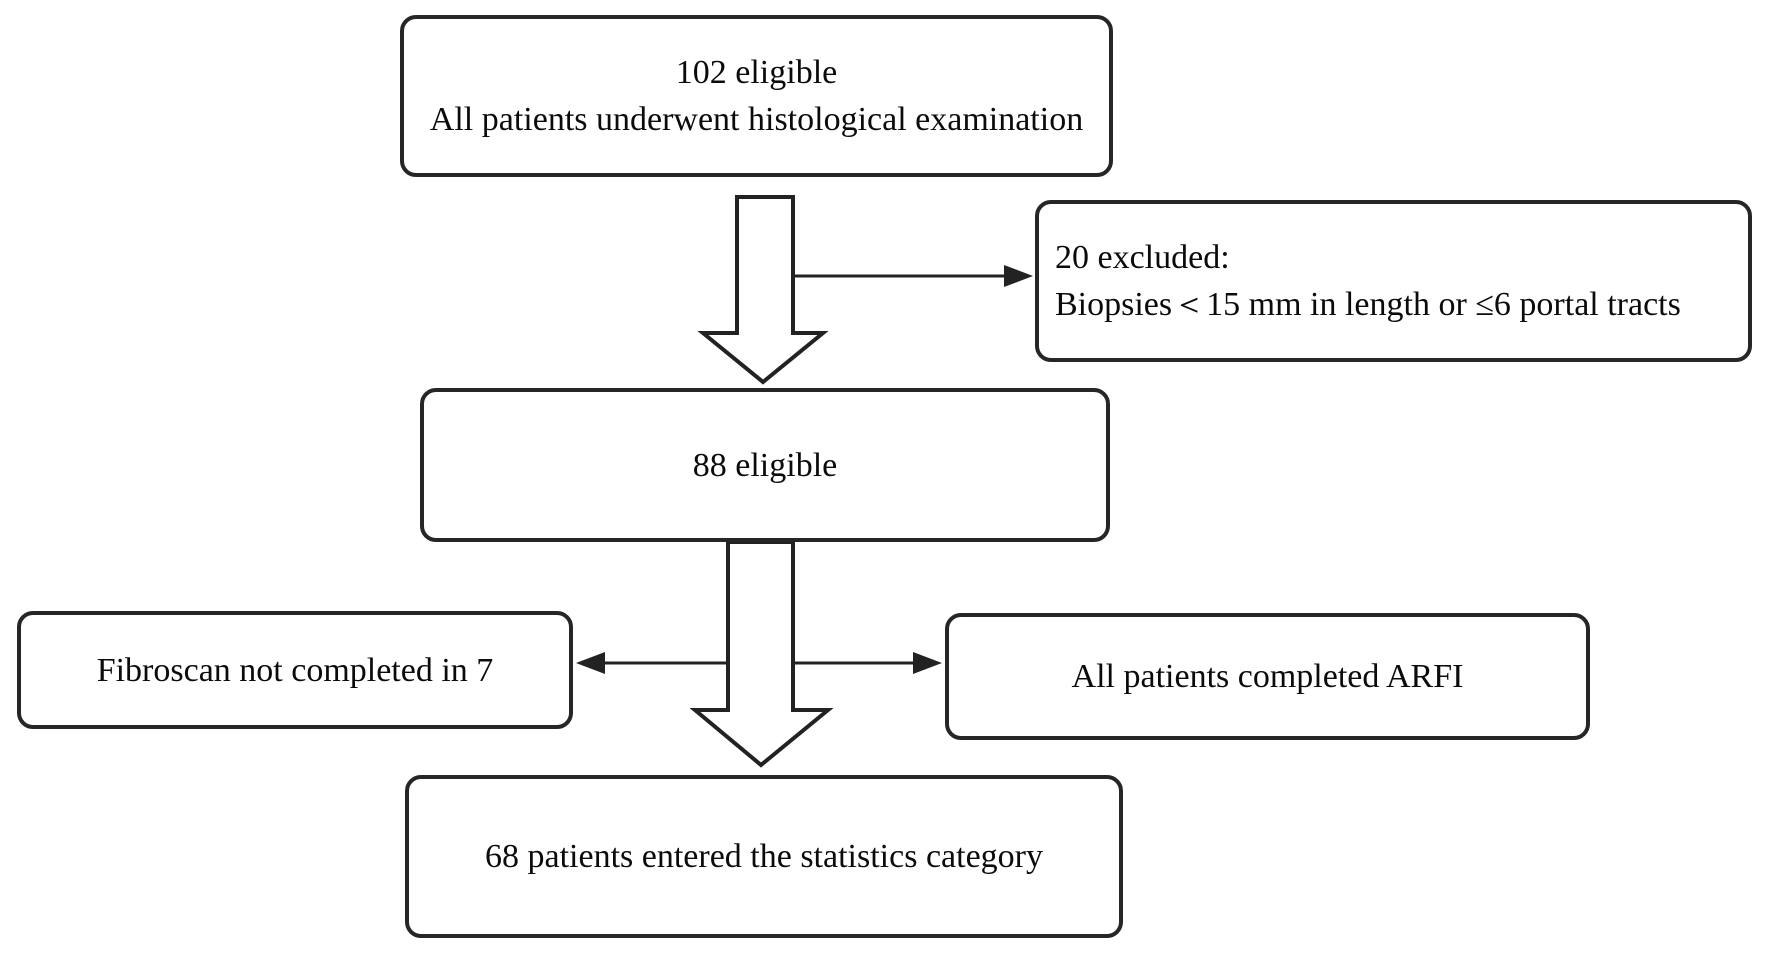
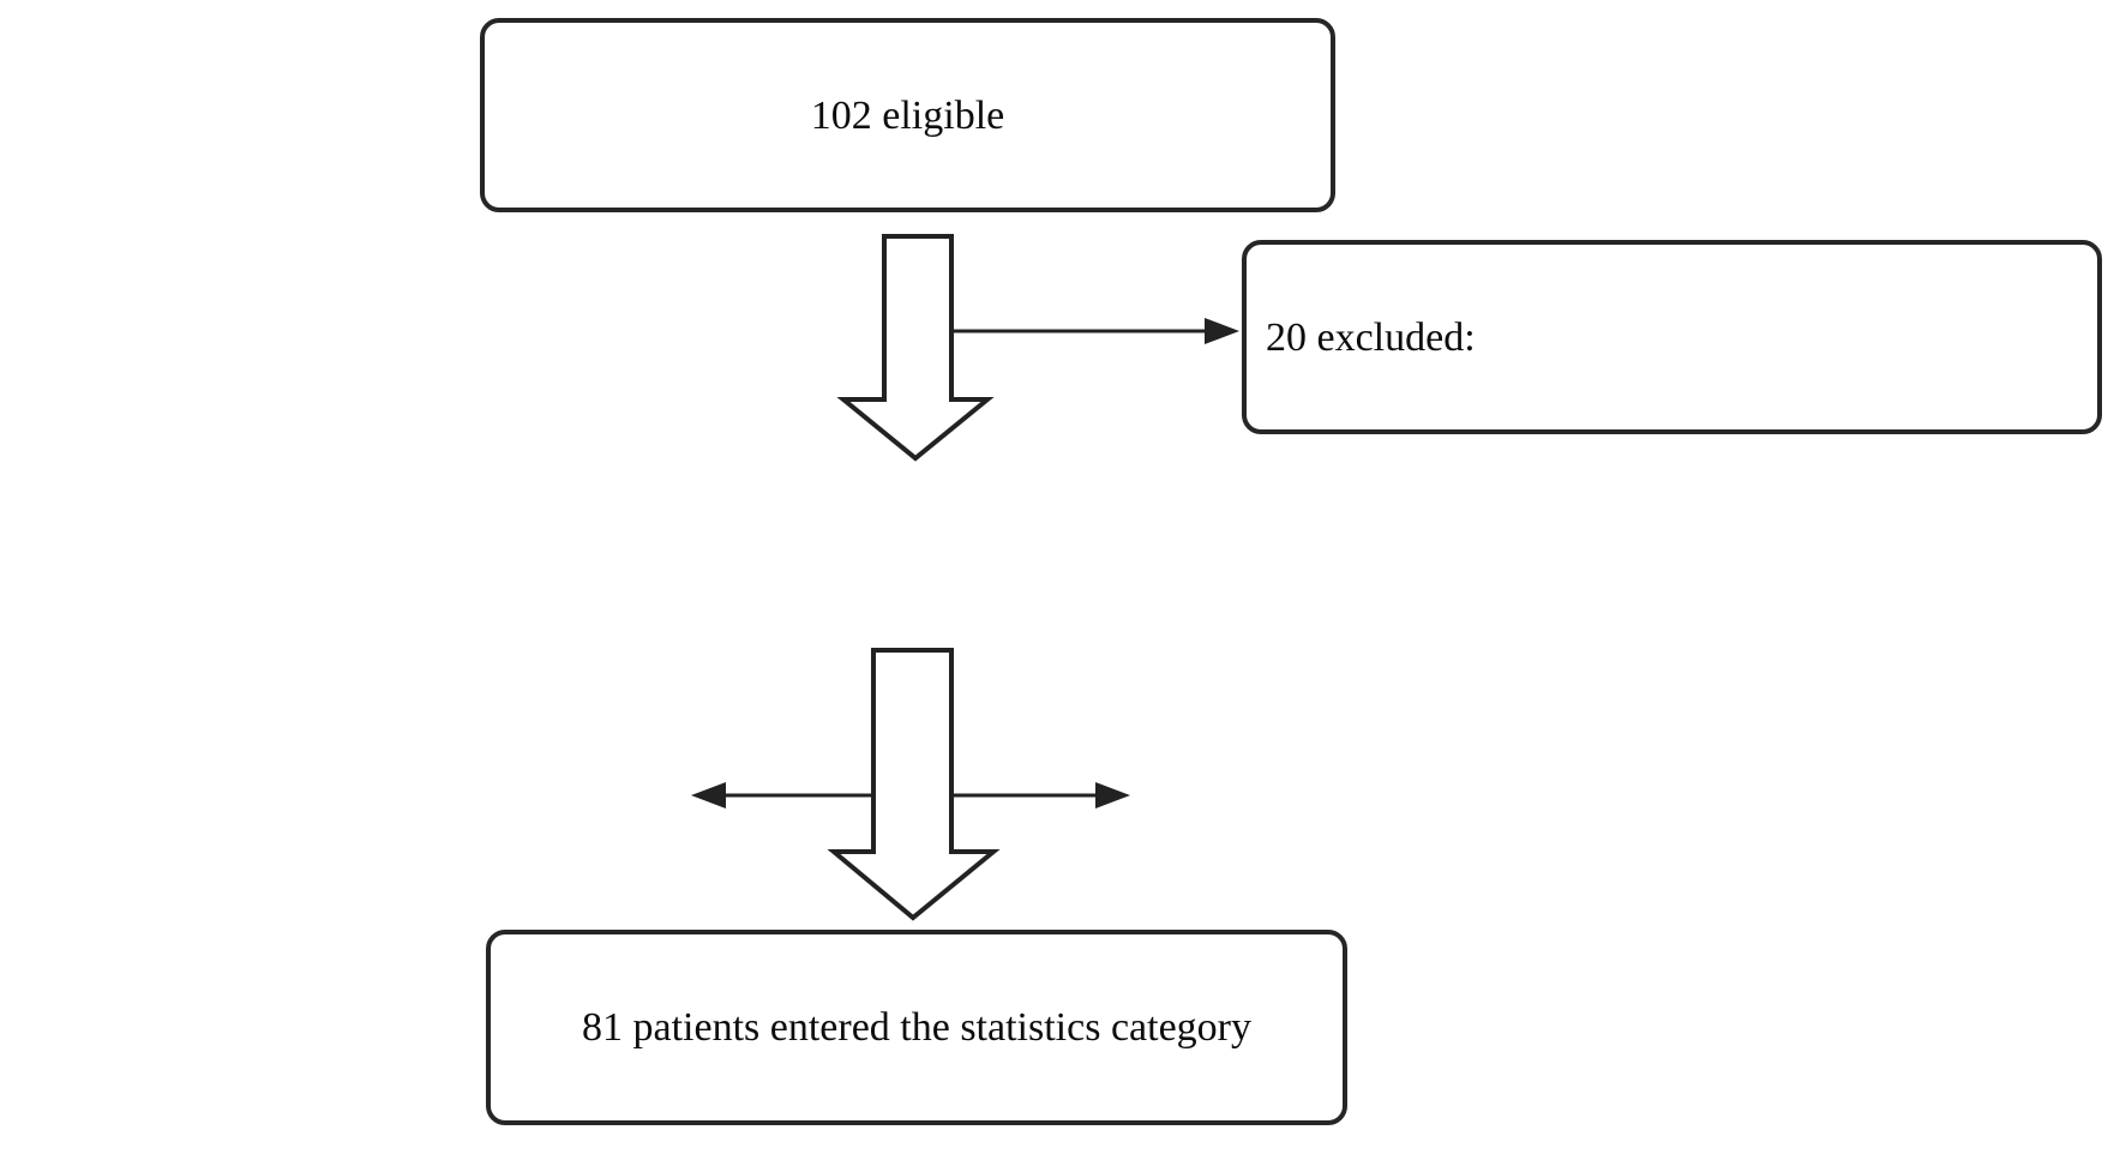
  102 eligible
- All patients underwent histological examination
  20 excluded:
- Biopsies＜15 mm in length or ≤6 portal tracts
- 88 eligible
- Fibroscan not completed in 7
- All patients completed ARFI
- 68 patients entered the statistics category
+ 81 patients entered the statistics category
